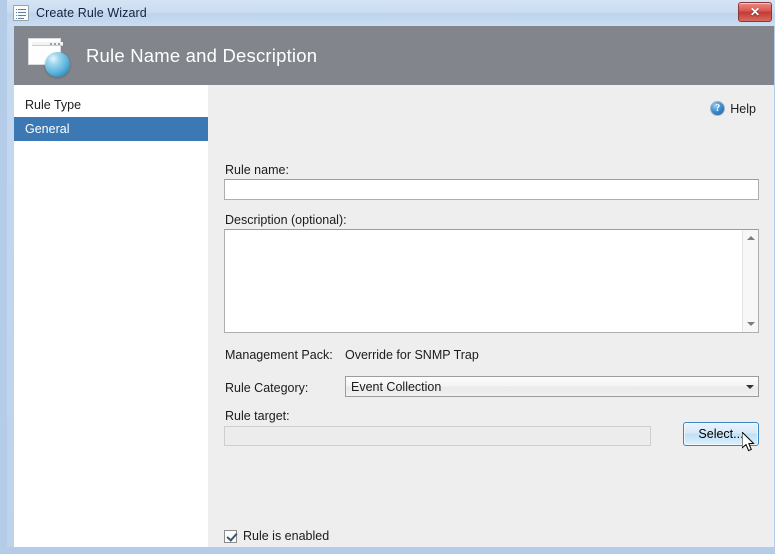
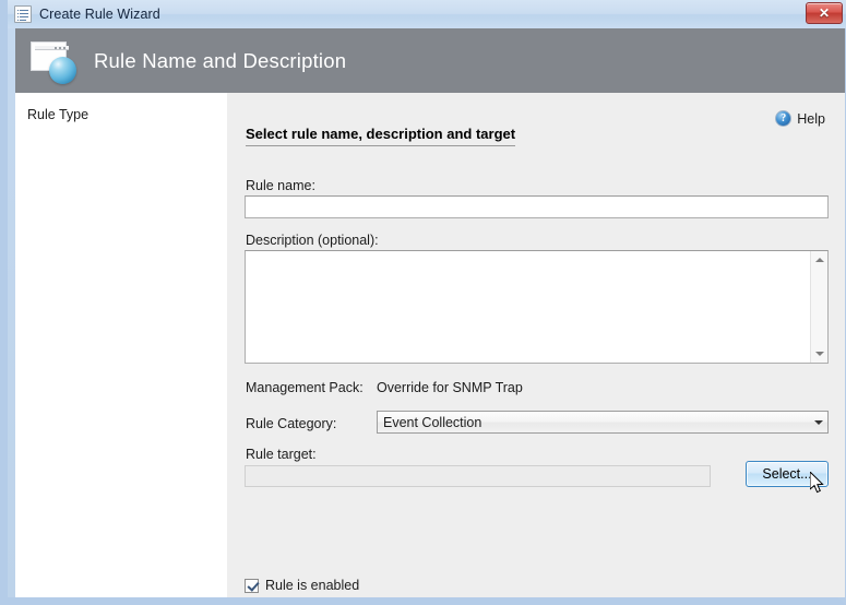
  Create Rule Wizard
  ✕
  Rule Name and Description
  Rule Type
- General
  ?
  Help
+ Select rule name, description and target
  Rule name:
  Description (optional):
  Management Pack:
  Override for SNMP Trap
  Rule Category:
  Event Collection
  Rule target:
  Select..
  Rule is enabled
